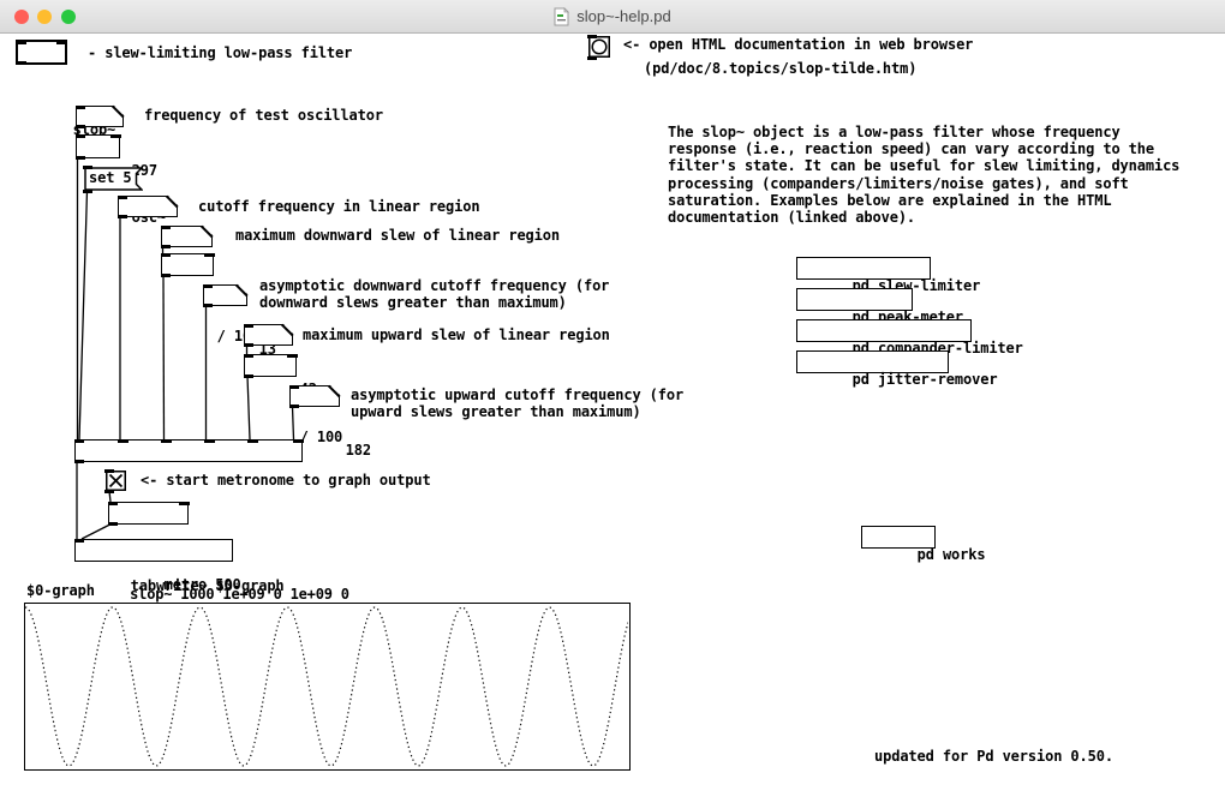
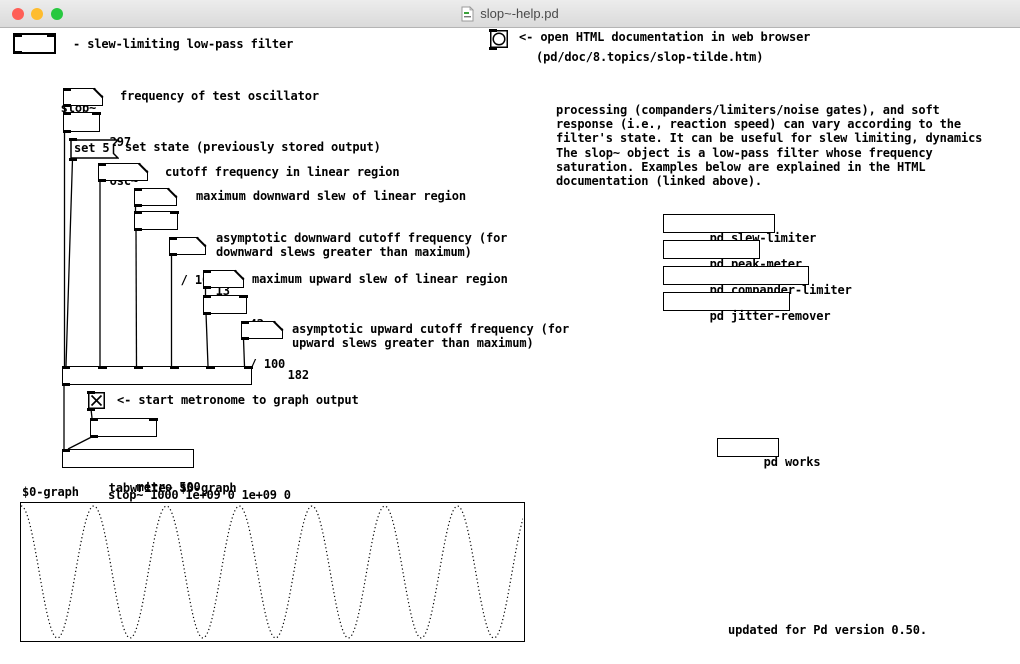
  slop~-help.pd
  - slew-limiting low-pass filter
  <- open HTML documentation in web browser
  (pd/doc/8.topics/slop-tilde.htm)
  frequency of test oscillator
  set 5
+ set state (previously stored output)
  cutoff frequency in linear region
  maximum downward slew of linear region
  asymptotic downward cutoff frequency (for
  downward slews greater than maximum)
  maximum upward slew of linear region
  182
  asymptotic upward cutoff frequency (for
  upward slews greater than maximum)
  <- start metronome to graph output
  tabwrite~ $0-graph
- The slop~ object is a low-pass filter whose frequency
+ processing (companders/limiters/noise gates), and soft
  response (i.e., reaction speed) can vary according to the
  filter's state. It can be useful for slew limiting, dynamics
- processing (companders/limiters/noise gates), and soft
+ The slop~ object is a low-pass filter whose frequency
  saturation. Examples below are explained in the HTML
  documentation (linked above).
  pd slew-limiter
  pd peak-meter
  pd compander-limiter
  pd jitter-remover
  pd works
  $0-graph
  updated for Pd version 0.50.
